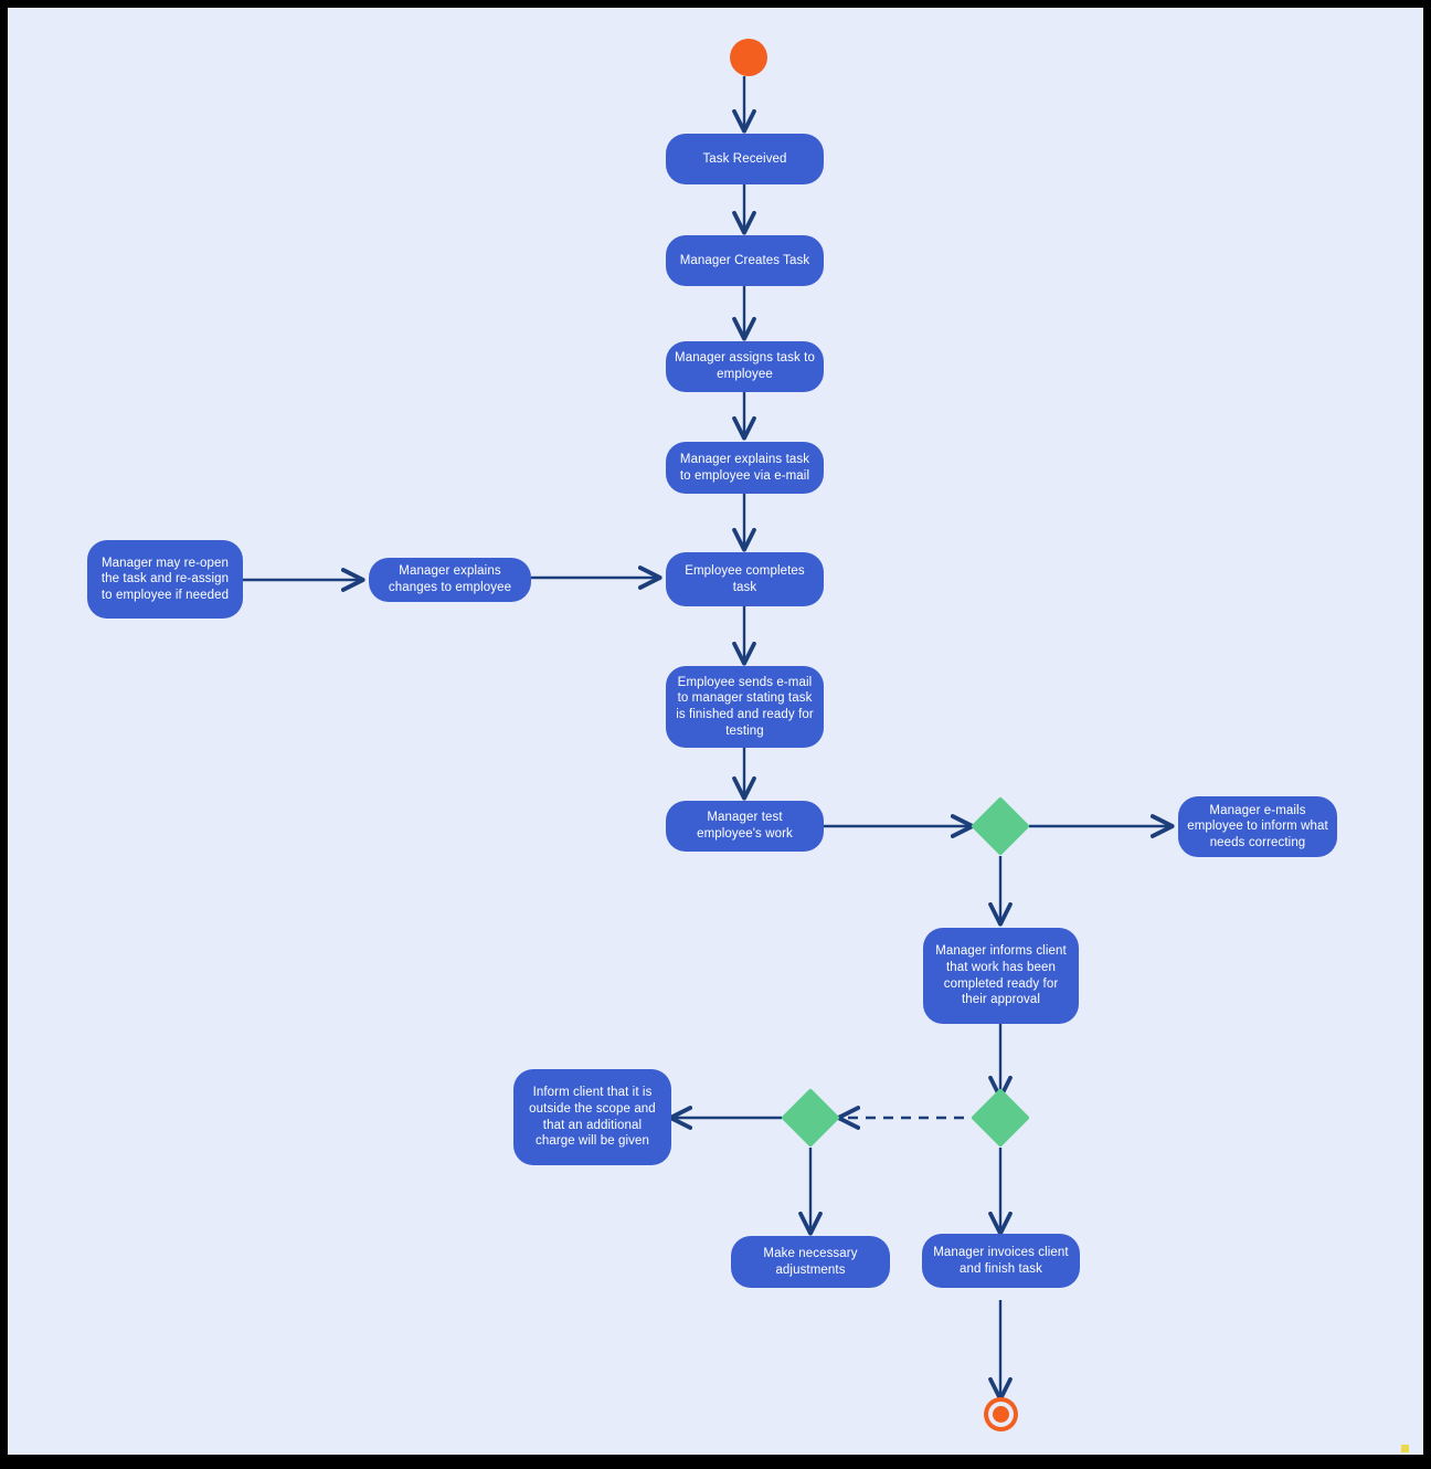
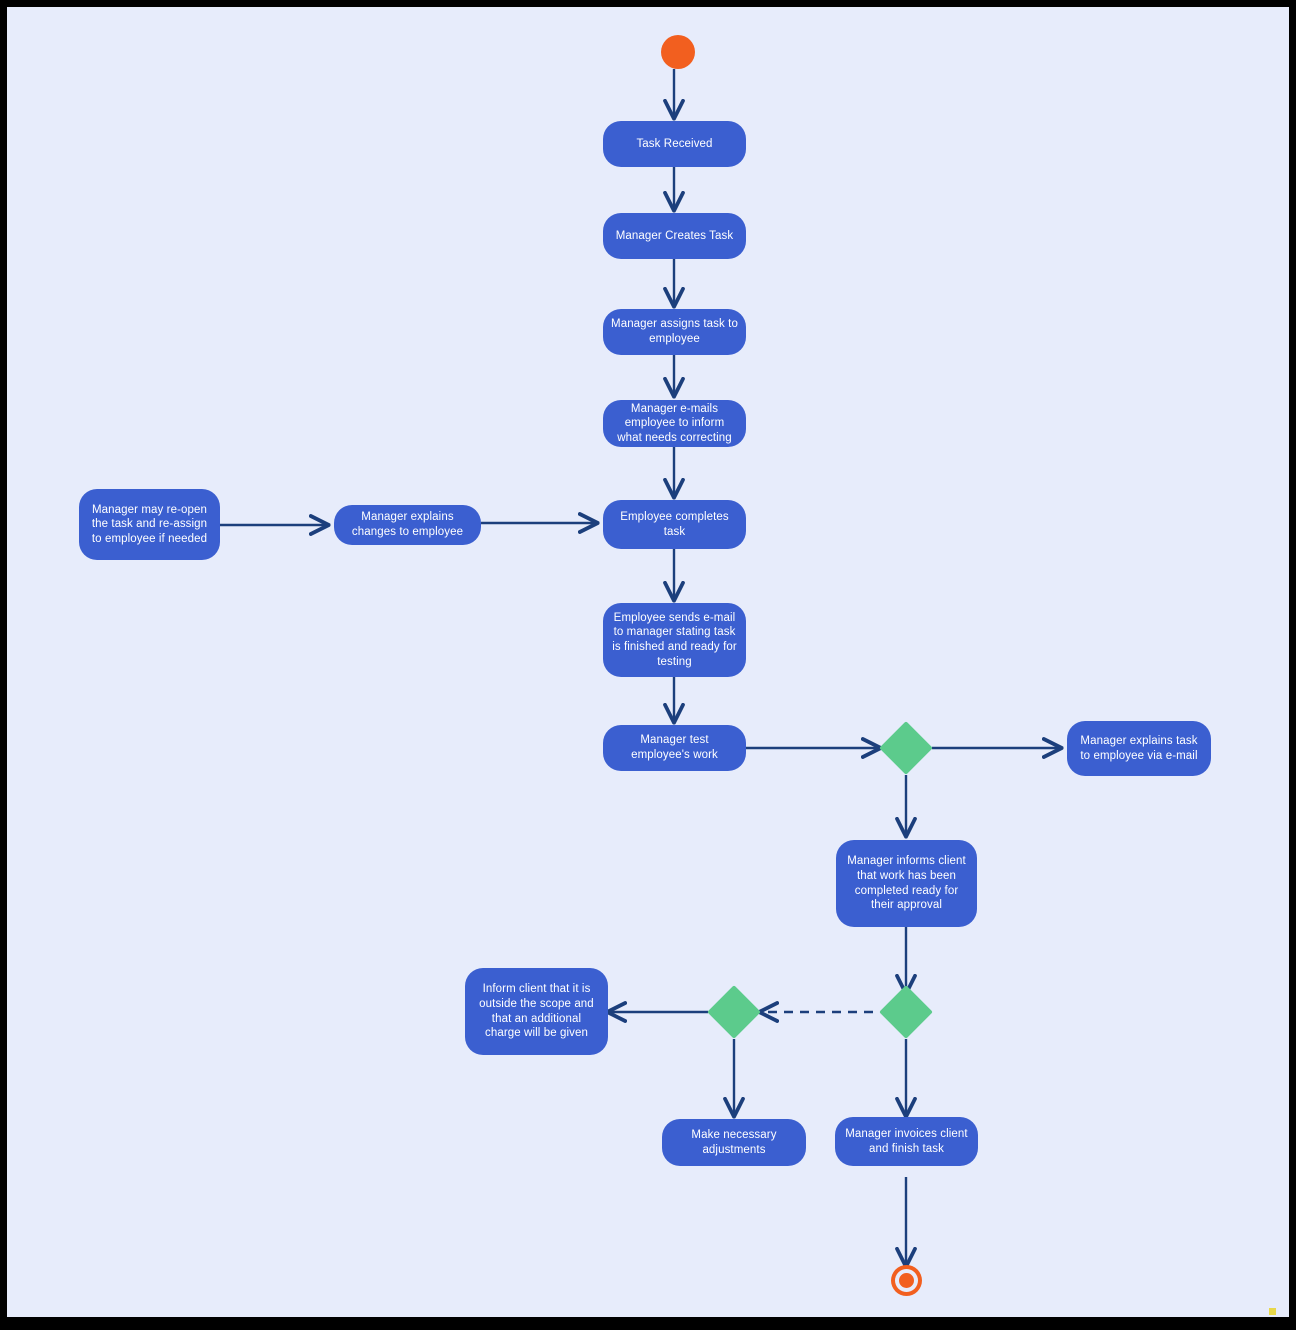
  Task Received
  Manager Creates Task
  Manager assigns task to employee
- Manager explains task to employee via e-mail
+ Manager e-mails employee to inform what needs correcting
  Employee completes task
  Employee sends e-mail to manager stating task is finished and ready for testing
  Manager test employee's work
  Manager may re-open the task and re-assign to employee if needed
  Manager explains changes to employee
- Manager e-mails employee to inform what needs correcting
+ Manager explains task to employee via e-mail
  Manager informs client that work has been completed ready for their approval
  Inform client that it is outside the scope and that an additional charge will be given
  Make necessary adjustments
  Manager invoices client and finish task
